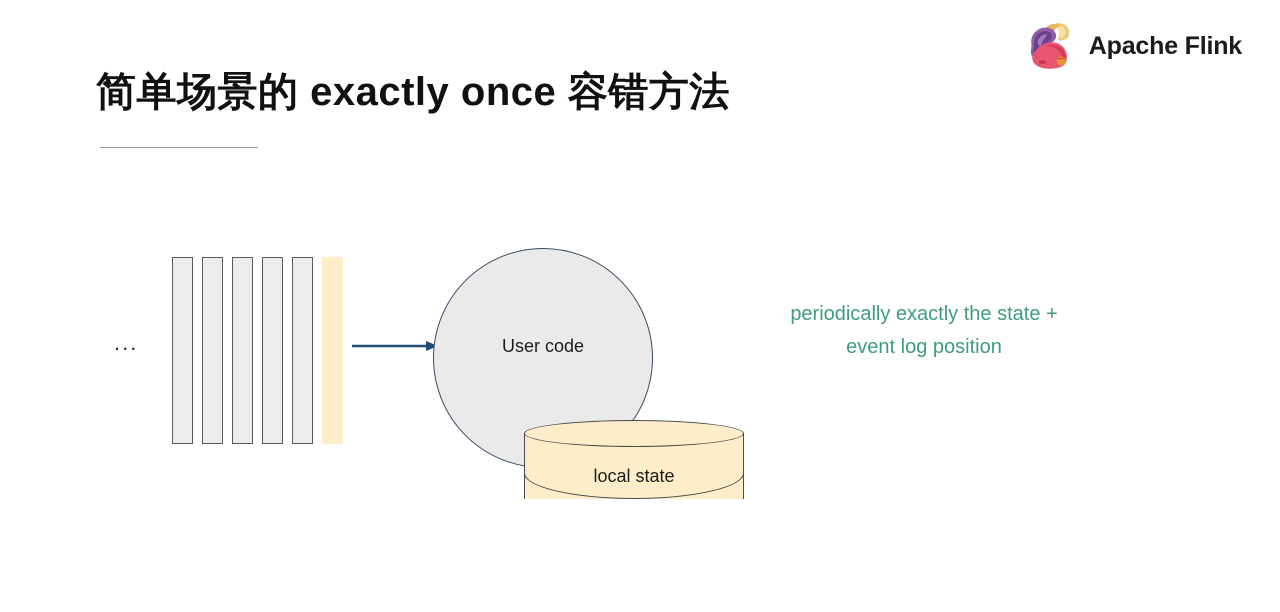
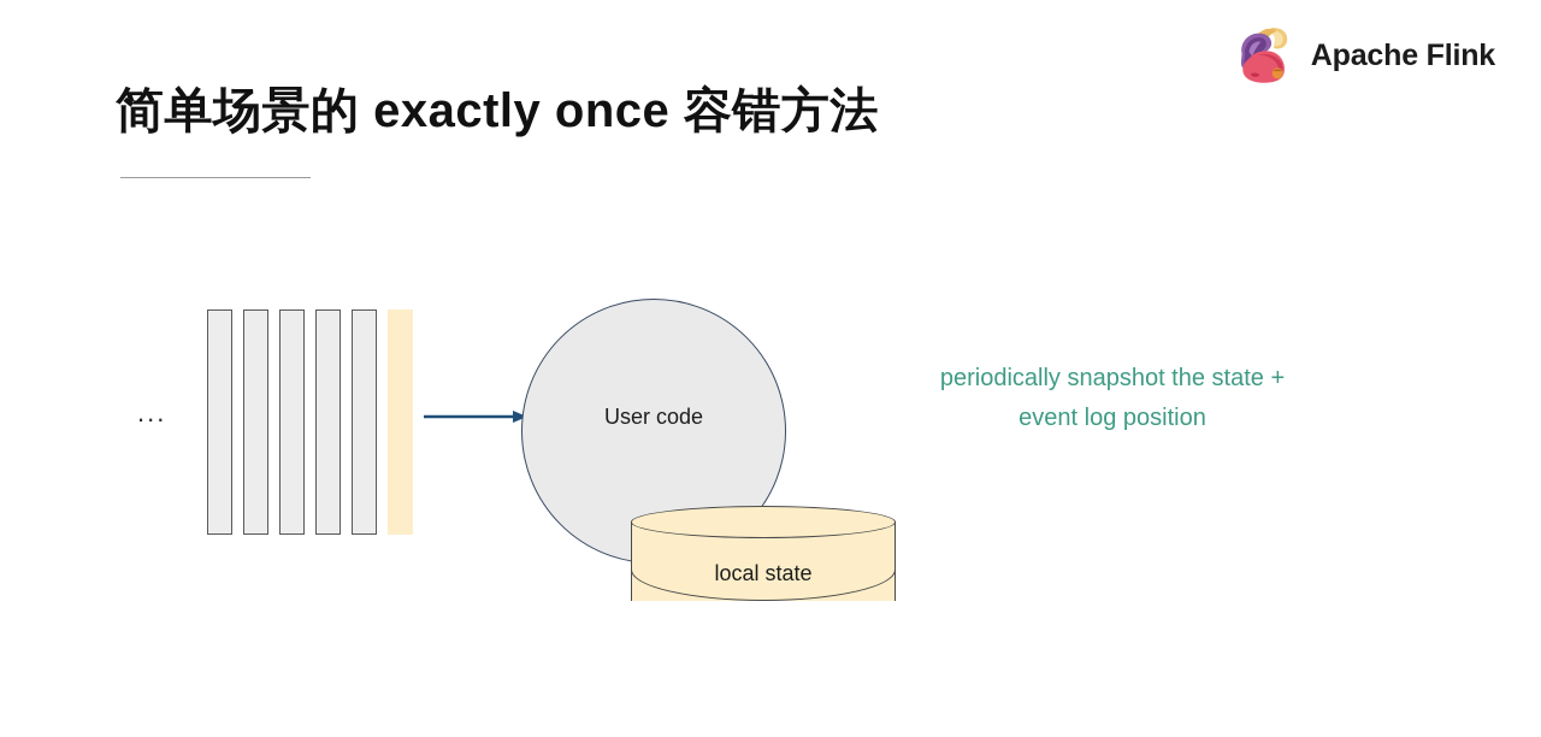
  Apache Flink
  简单场景的 exactly once 容错方法
  ...
  User code
  local state
- periodically exactly the state +
+ periodically snapshot the state +
  event log position
